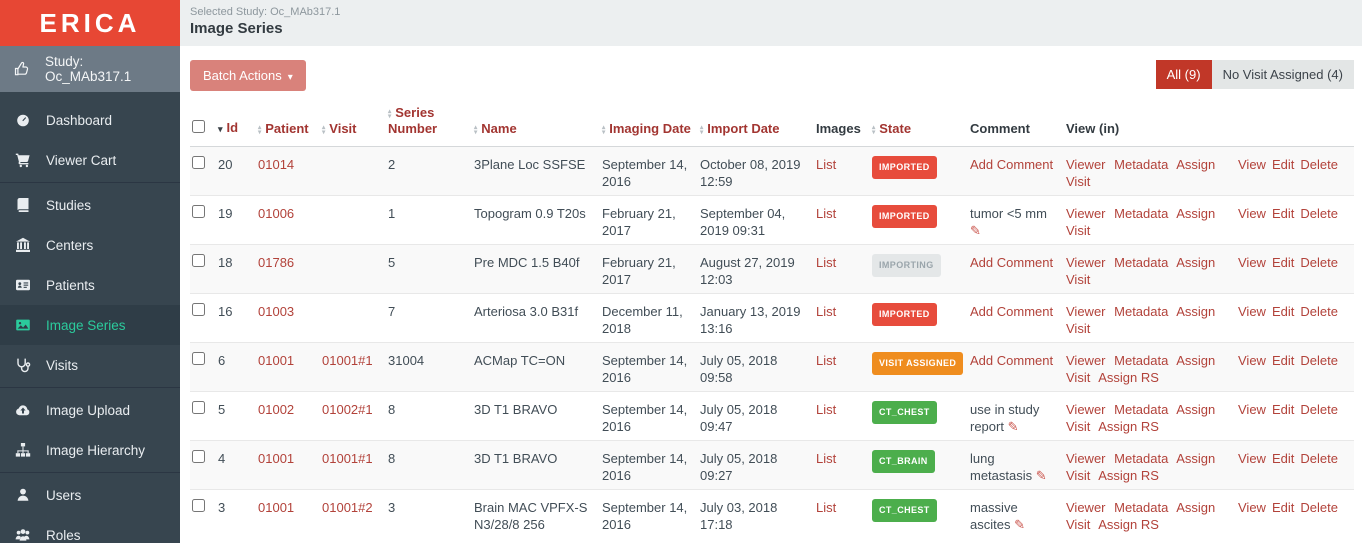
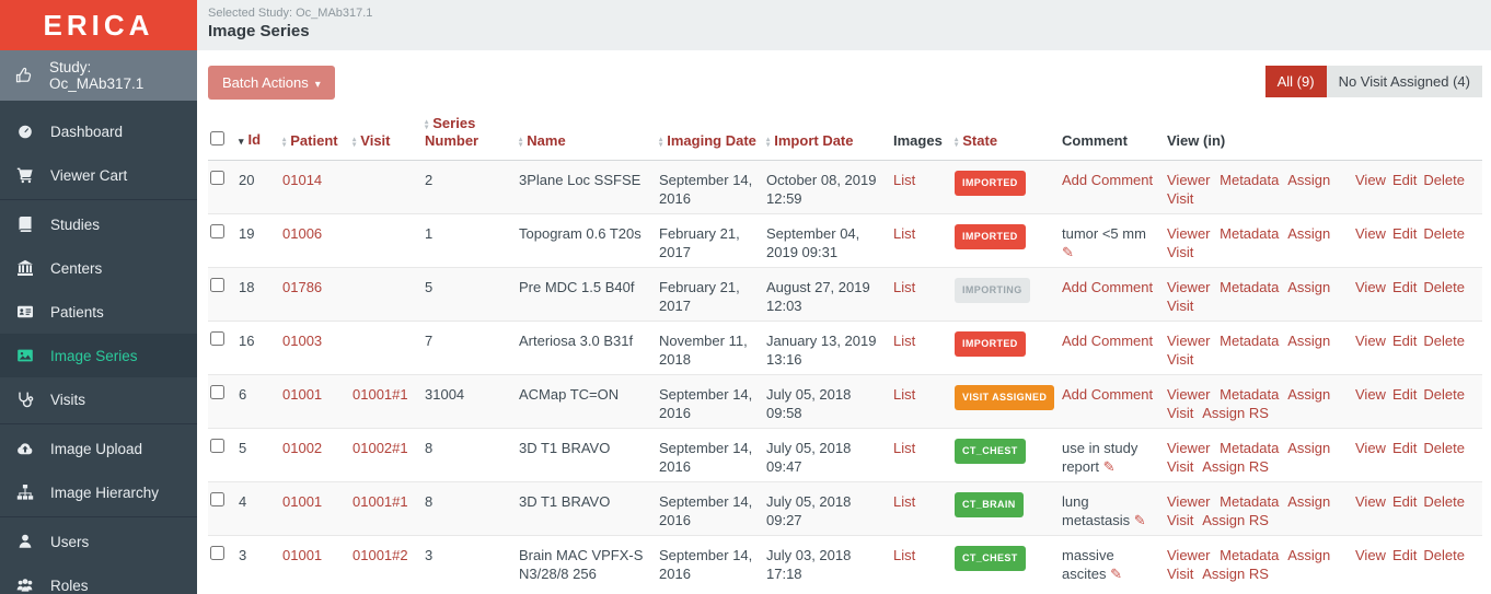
  ERICA
  Study: Oc_MAb317.1
  Dashboard
  Viewer Cart
  Studies
  Centers
  Patients
  Image Series
  Visits
  Image Upload
  Image Hierarchy
  Users
  Roles
  Selected Study: Oc_MAb317.1
  Image Series
  Batch Actions ▾
  All (9)
  No Visit Assigned (4)
  	▾ Id	Patient	Visit	Series Number	Name	Imaging Date	Import Date	Images	State	Comment	View (in)
  	20	01014		2	3Plane Loc SSFSE	September 14, 2016	October 08, 2019 12:59	List	IMPORTED	Add Comment	Viewer Metadata Assign Visit	View Edit Delete
- 	19	01006		1	Topogram 0.9 T20s	February 21, 2017	September 04, 2019 09:31	List	IMPORTED	tumor <5 mm ✎	Viewer Metadata Assign Visit	View Edit Delete
+ 	19	01006		1	Topogram 0.6 T20s	February 21, 2017	September 04, 2019 09:31	List	IMPORTED	tumor <5 mm ✎	Viewer Metadata Assign Visit	View Edit Delete
  	18	01786		5	Pre MDC 1.5 B40f	February 21, 2017	August 27, 2019 12:03	List	IMPORTING	Add Comment	Viewer Metadata Assign Visit	View Edit Delete
- 	16	01003		7	Arteriosa 3.0 B31f	December 11, 2018	January 13, 2019 13:16	List	IMPORTED	Add Comment	Viewer Metadata Assign Visit	View Edit Delete
+ 	16	01003		7	Arteriosa 3.0 B31f	November 11, 2018	January 13, 2019 13:16	List	IMPORTED	Add Comment	Viewer Metadata Assign Visit	View Edit Delete
  	6	01001	01001#1	31004	ACMap TC=ON	September 14, 2016	July 05, 2018 09:58	List	VISIT ASSIGNED	Add Comment	Viewer Metadata Assign Visit Assign RS	View Edit Delete
  	5	01002	01002#1	8	3D T1 BRAVO	September 14, 2016	July 05, 2018 09:47	List	CT_CHEST	use in study report ✎	Viewer Metadata Assign Visit Assign RS	View Edit Delete
  	4	01001	01001#1	8	3D T1 BRAVO	September 14, 2016	July 05, 2018 09:27	List	CT_BRAIN	lung metastasis ✎	Viewer Metadata Assign Visit Assign RS	View Edit Delete
  	3	01001	01001#2	3	Brain MAC VPFX-S N3/28/8 256	September 14, 2016	July 03, 2018 17:18	List	CT_CHEST	massive ascites ✎	Viewer Metadata Assign Visit Assign RS	View Edit Delete
